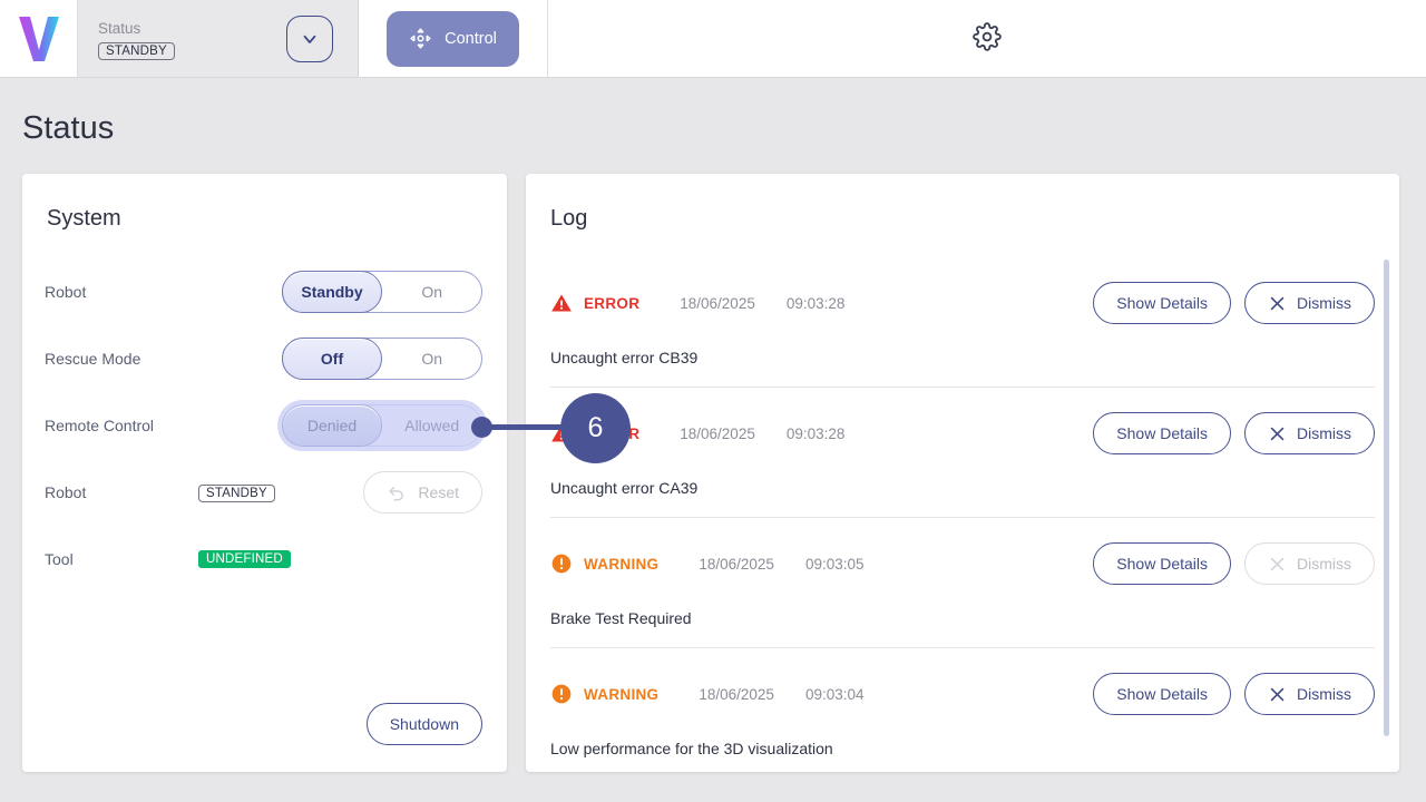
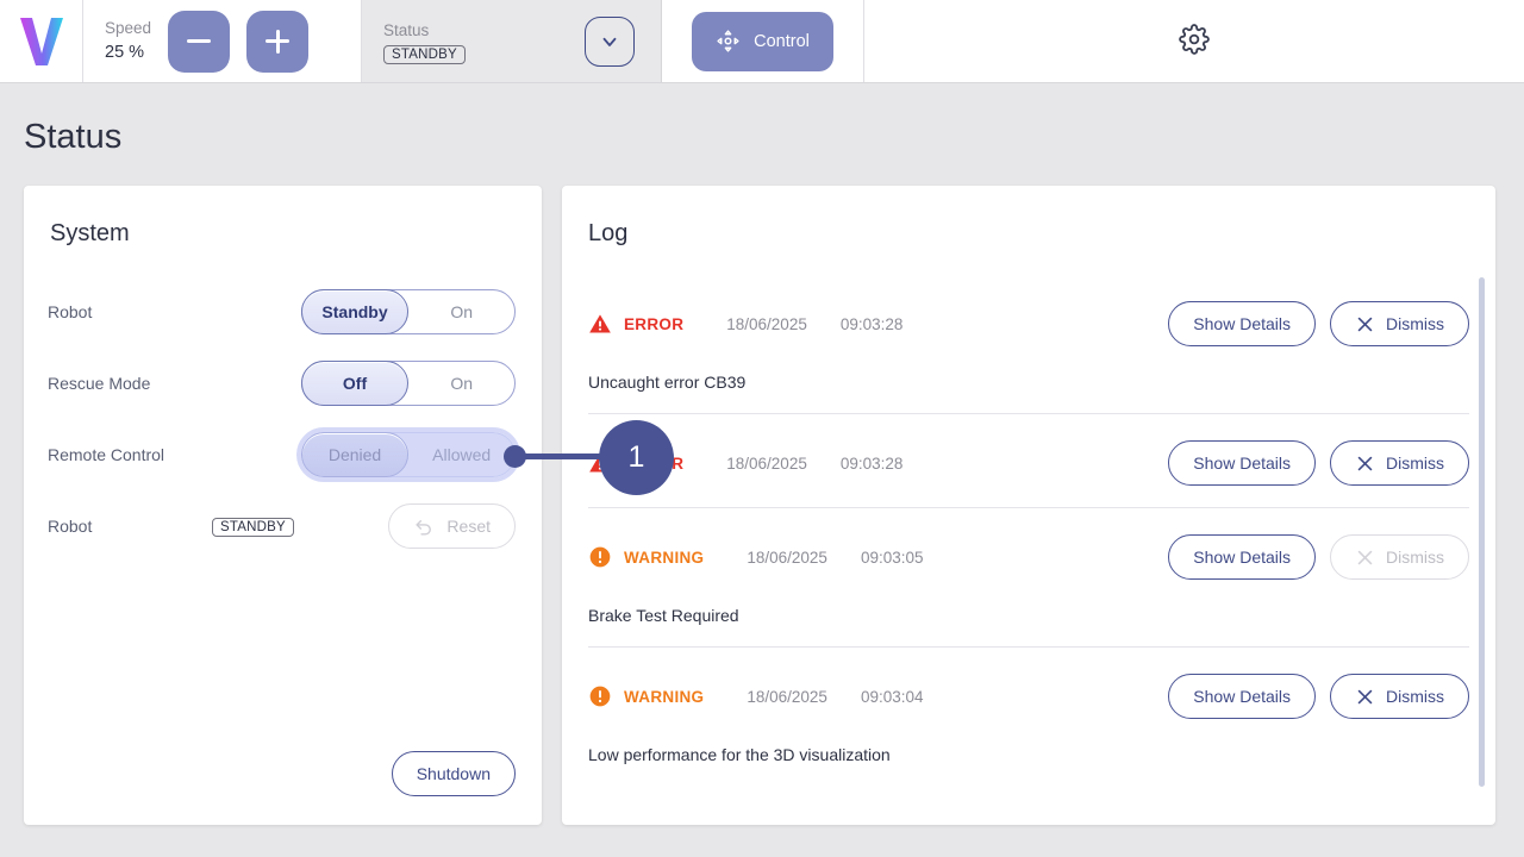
+ Speed
+ 25 %
  Status
  STANDBY
  Control
  Status
  System
  Robot
  Standby
  On
  Rescue Mode
  Off
  On
  Remote Control
  Denied
  Allowed
  Robot
  STANDBY
  Reset
- Tool
- UNDEFINED
  Shutdown
  Log
  ERROR
  18/06/2025
  09:03:28
  Show Details
  Dismiss
  Uncaught error CB39
  18/06/2025
  09:03:28
  Show Details
  Dismiss
- Uncaught error CA39
  WARNING
  18/06/2025
  09:03:05
  Show Details
  Dismiss
  Brake Test Required
  WARNING
  18/06/2025
  09:03:04
  Show Details
  Dismiss
  Low performance for the 3D visualization
- 6
+ 1
